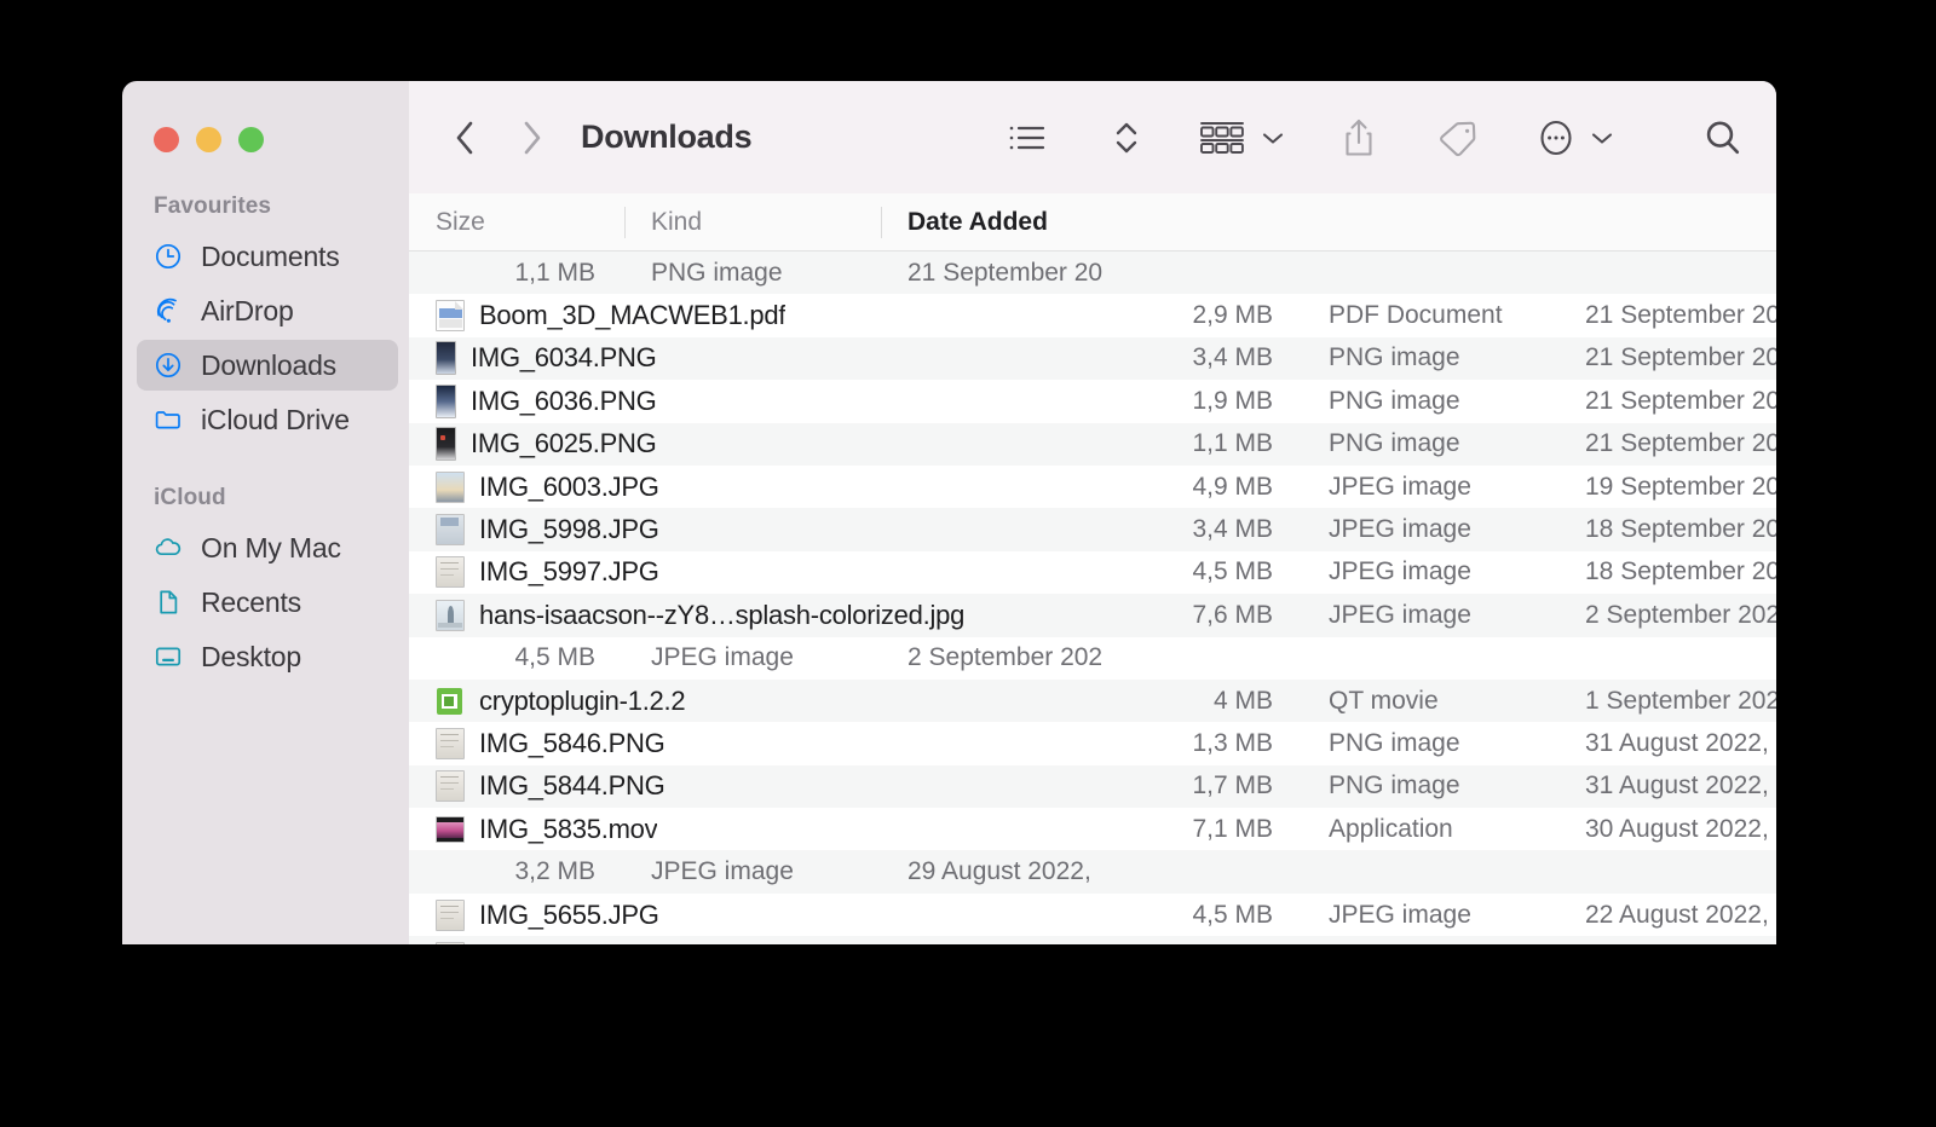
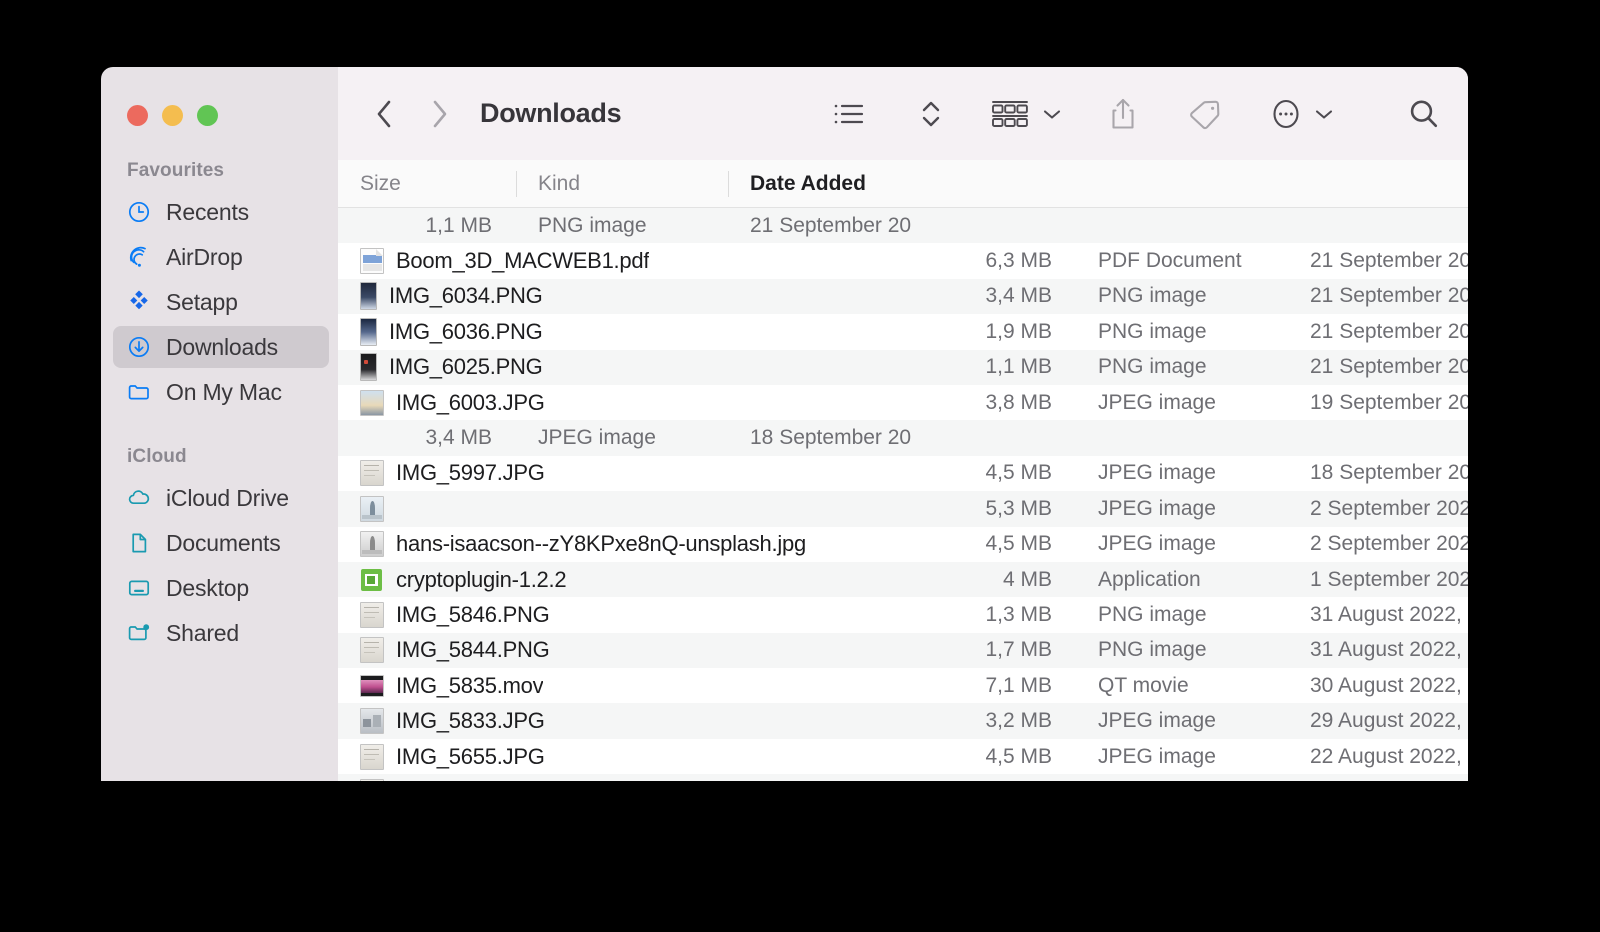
  Favourites
- Documents
+ Recents
  AirDrop
+ Setapp
  Downloads
- iCloud Drive
+ On My Mac
  iCloud
- On My Mac
+ iCloud Drive
- Recents
+ Documents
  Desktop
+ Shared
  Downloads
  Size
  Kind
  Date Added
  1,1 MB
  PNG image
  21 September 20
  Boom_3D_MACWEB1.pdf
- 2,9 MB
+ 6,3 MB
  PDF Document
  21 September 20
  IMG_6034.PNG
  3,4 MB
  PNG image
  21 September 20
  IMG_6036.PNG
  1,9 MB
  PNG image
  21 September 20
  IMG_6025.PNG
  1,1 MB
  PNG image
  21 September 20
  IMG_6003.JPG
- 4,9 MB
+ 3,8 MB
  JPEG image
  19 September 20
- IMG_5998.JPG
  3,4 MB
  JPEG image
  18 September 20
  IMG_5997.JPG
  4,5 MB
  JPEG image
  18 September 20
- hans-isaacson--zY8…splash-colorized.jpg
- 7,6 MB
+ 5,3 MB
  JPEG image
  2 September 202
+ hans-isaacson--zY8KPxe8nQ-unsplash.jpg
  4,5 MB
  JPEG image
  2 September 202
  cryptoplugin-1.2.2
  4 MB
- QT movie
+ Application
  1 September 202
  IMG_5846.PNG
  1,3 MB
  PNG image
  31 August 2022,
  IMG_5844.PNG
  1,7 MB
  PNG image
  31 August 2022,
  IMG_5835.mov
  7,1 MB
- Application
+ QT movie
  30 August 2022,
+ IMG_5833.JPG
  3,2 MB
  JPEG image
  29 August 2022,
  IMG_5655.JPG
  4,5 MB
  JPEG image
  22 August 2022,
